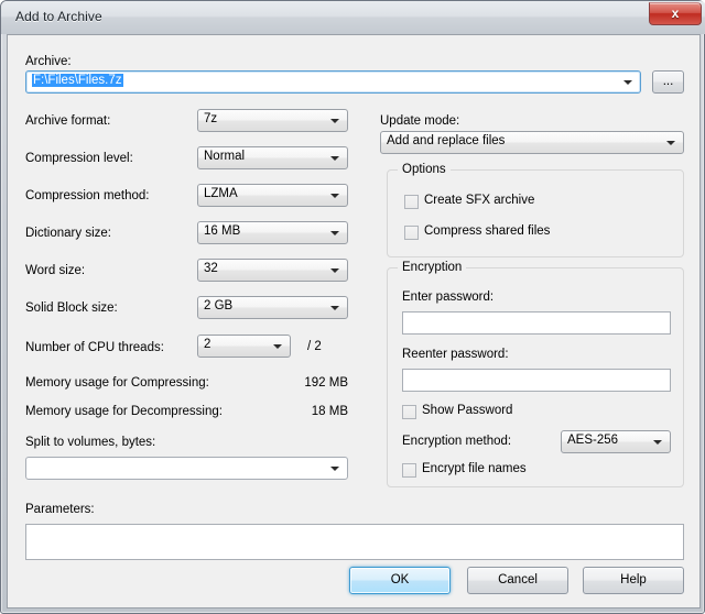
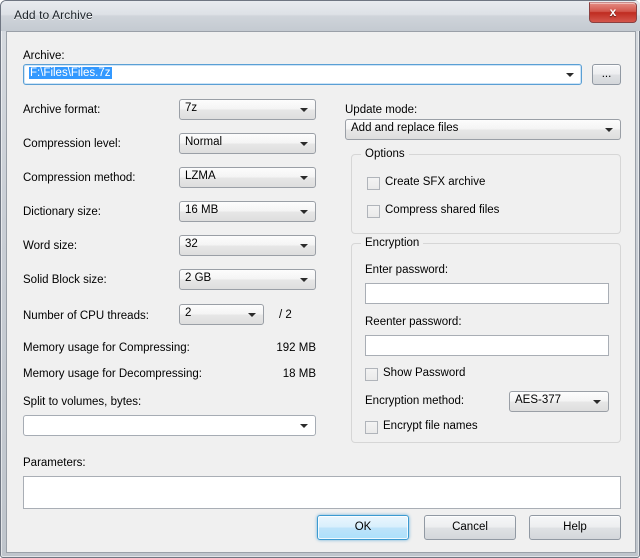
  Add to Archive
  x
  Archive:
  F:\Files\Files.7z
  ...
  Archive format:
  7z
  Compression level:
  Normal
  Compression method:
  LZMA
  Dictionary size:
  16 MB
  Word size:
  32
  Solid Block size:
  2 GB
  Number of CPU threads:
  2
  / 2
  Memory usage for Compressing:
  192 MB
  Memory usage for Decompressing:
  18 MB
  Split to volumes, bytes:
  Update mode:
  Add and replace files
  Options
  Create SFX archive
  Compress shared files
  Encryption
  Enter password:
  Reenter password:
  Show Password
  Encryption method:
- AES-256
+ AES-377
  Encrypt file names
  Parameters:
  OK
  Cancel
  Help
